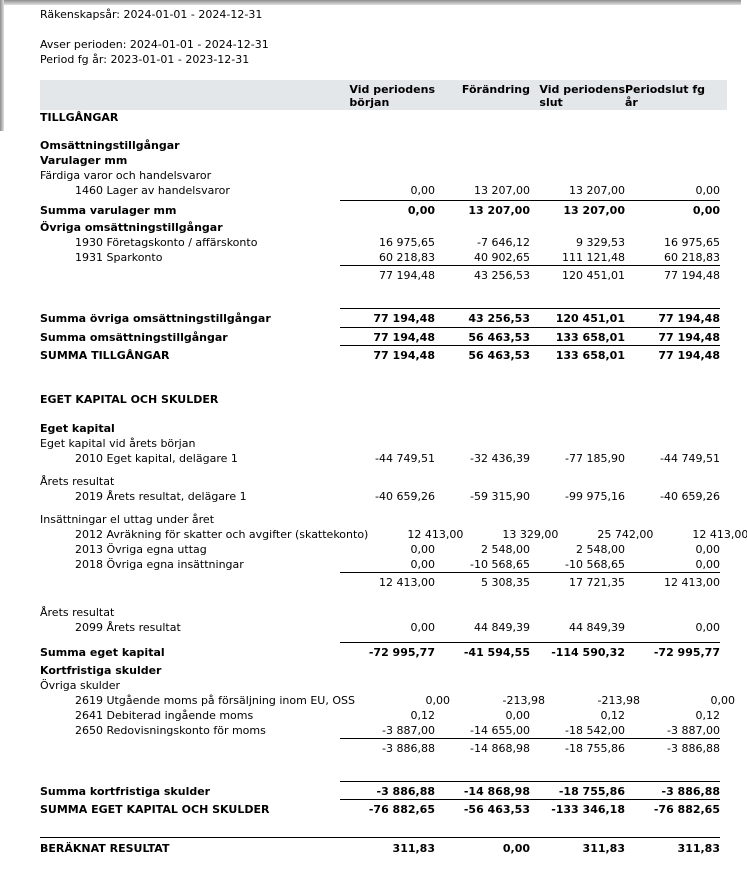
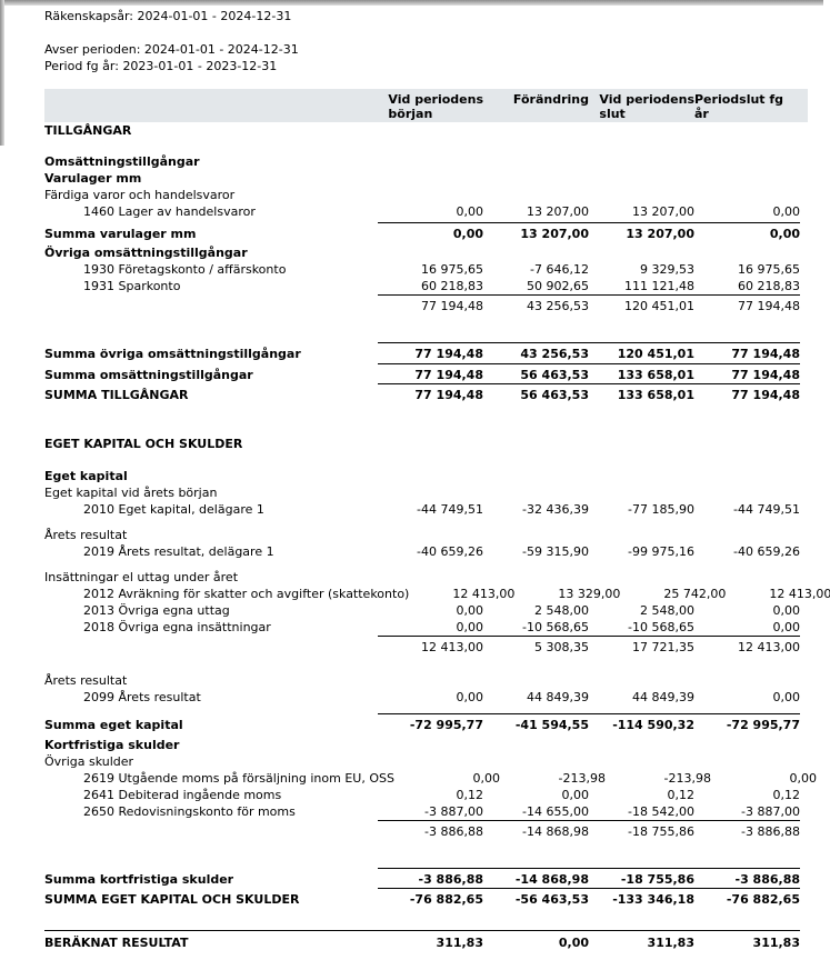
  Räkenskapsår: 2024-01-01 - 2024-12-31
  Avser perioden: 2024-01-01 - 2024-12-31
  Period fg år: 2023-01-01 - 2023-12-31
  Vid periodens
  början
  Förändring
  Vid periodens
  slut
  Periodslut fg år
  TILLGÅNGAR
  Omsättningstillgångar
  Varulager mm
  Färdiga varor och handelsvaror
  1460 Lager av handelsvaror
  0,00
  13 207,00
  13 207,00
  0,00
  Summa varulager mm
  0,00
  13 207,00
  13 207,00
  0,00
  Övriga omsättningstillgångar
  1930 Företagskonto / affärskonto
  16 975,65
  -7 646,12
  9 329,53
  16 975,65
  1931 Sparkonto
  60 218,83
- 40 902,65
+ 50 902,65
  111 121,48
  60 218,83
  77 194,48
  43 256,53
  120 451,01
  77 194,48
  Summa övriga omsättningstillgångar
  77 194,48
  43 256,53
  120 451,01
  77 194,48
  Summa omsättningstillgångar
  77 194,48
  56 463,53
  133 658,01
  77 194,48
  SUMMA TILLGÅNGAR
  77 194,48
  56 463,53
  133 658,01
  77 194,48
  EGET KAPITAL OCH SKULDER
  Eget kapital
  Eget kapital vid årets början
  2010 Eget kapital, delägare 1
  -44 749,51
  -32 436,39
  -77 185,90
  -44 749,51
  Årets resultat
  2019 Årets resultat, delägare 1
  -40 659,26
  -59 315,90
  -99 975,16
  -40 659,26
  Insättningar el uttag under året
  2012 Avräkning för skatter och avgifter (skattekonto)
  12 413,00
  13 329,00
  25 742,00
  12 413,00
  2013 Övriga egna uttag
  0,00
  2 548,00
  2 548,00
  0,00
  2018 Övriga egna insättningar
  0,00
  -10 568,65
  -10 568,65
  0,00
  12 413,00
  5 308,35
  17 721,35
  12 413,00
  Årets resultat
  2099 Årets resultat
  0,00
  44 849,39
  44 849,39
  0,00
  Summa eget kapital
  -72 995,77
  -41 594,55
  -114 590,32
  -72 995,77
  Kortfristiga skulder
  Övriga skulder
  2619 Utgående moms på försäljning inom EU, OSS
  0,00
  -213,98
  -213,98
  0,00
  2641 Debiterad ingående moms
  0,12
  0,00
  0,12
  0,12
  2650 Redovisningskonto för moms
  -3 887,00
  -14 655,00
  -18 542,00
  -3 887,00
  -3 886,88
  -14 868,98
  -18 755,86
  -3 886,88
  Summa kortfristiga skulder
  -3 886,88
  -14 868,98
  -18 755,86
  -3 886,88
  SUMMA EGET KAPITAL OCH SKULDER
  -76 882,65
  -56 463,53
  -133 346,18
  -76 882,65
  BERÄKNAT RESULTAT
  311,83
  0,00
  311,83
  311,83
